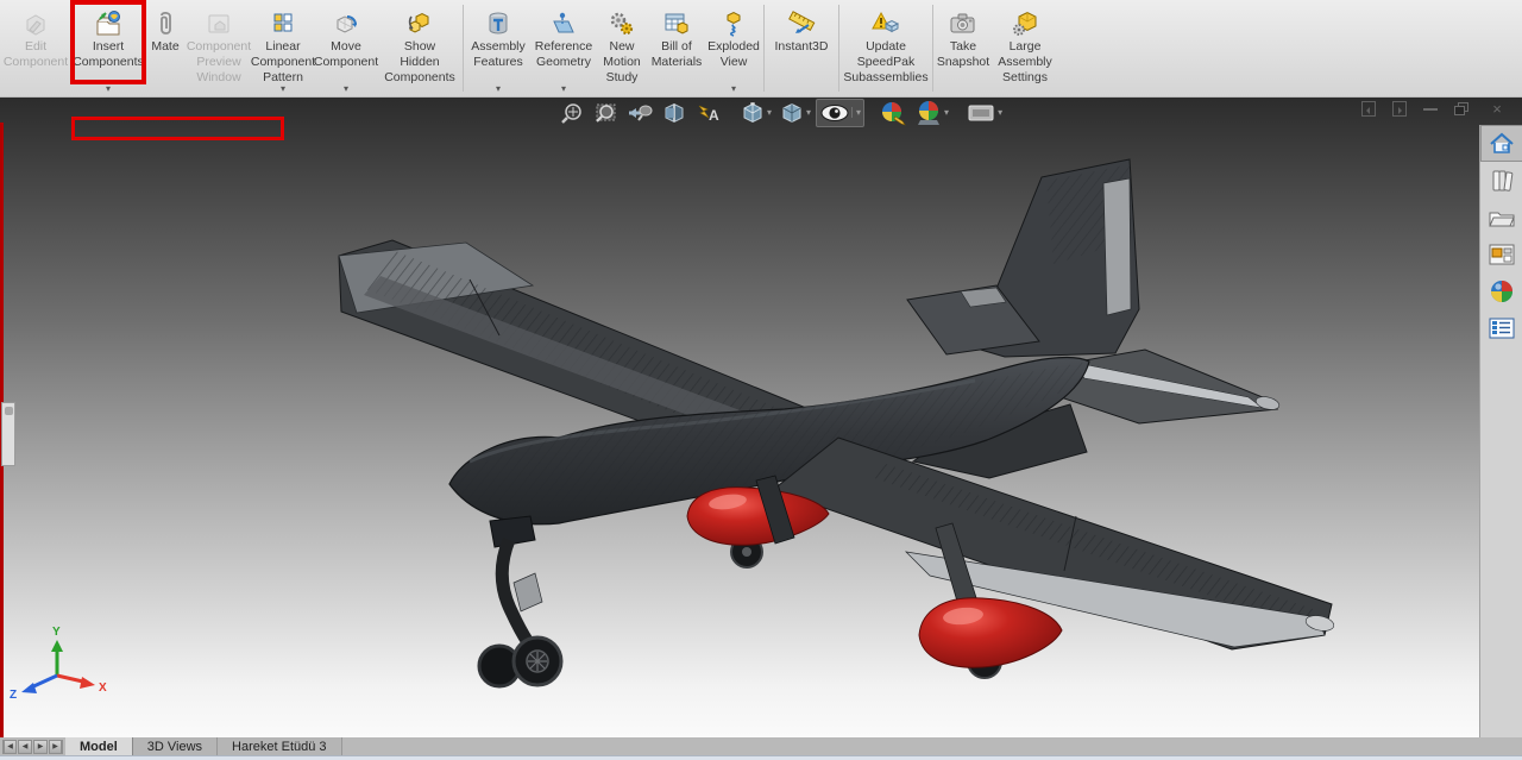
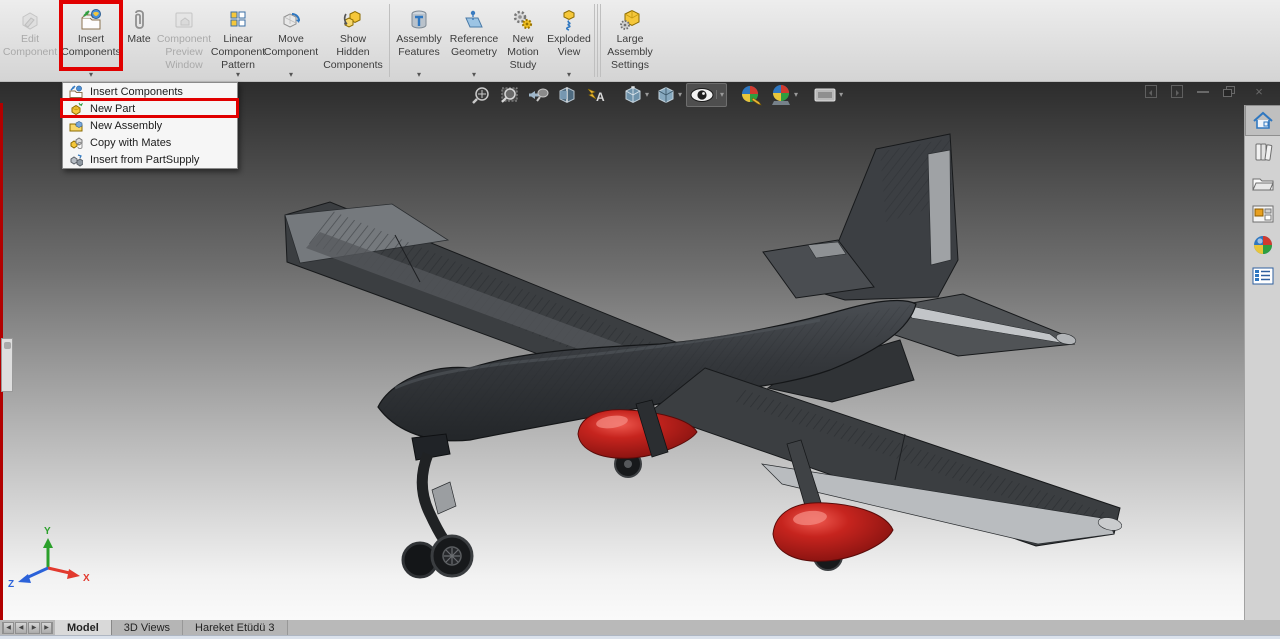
  Edit
  Component
  Insert
  Components
  ▾
  Mate
  Component
  Preview
  Window
  Linear
  Component
  Pattern
  ▾
  Move
  Component
  ▾
  Show
  Hidden
  Components
  Assembly
  Features
  ▾
  Reference
  Geometry
  ▾
  New
  Motion
  Study
- Bill of
- Materials
  Exploded
  View
  ▾
- Instant3D
- Update
- SpeedPak
- Subassemblies
- Take
- Snapshot
  Large
  Assembly
  Settings
  A
  ▾
  ▾
  ▾
  ▾
  ▾
  ×
  Y
  X
  Z
+ Insert Components
+ New Part
+ New Assembly
+ Copy with Mates
+ Insert from PartSupply
  Model
  3D Views
  Hareket Etüdü 3
